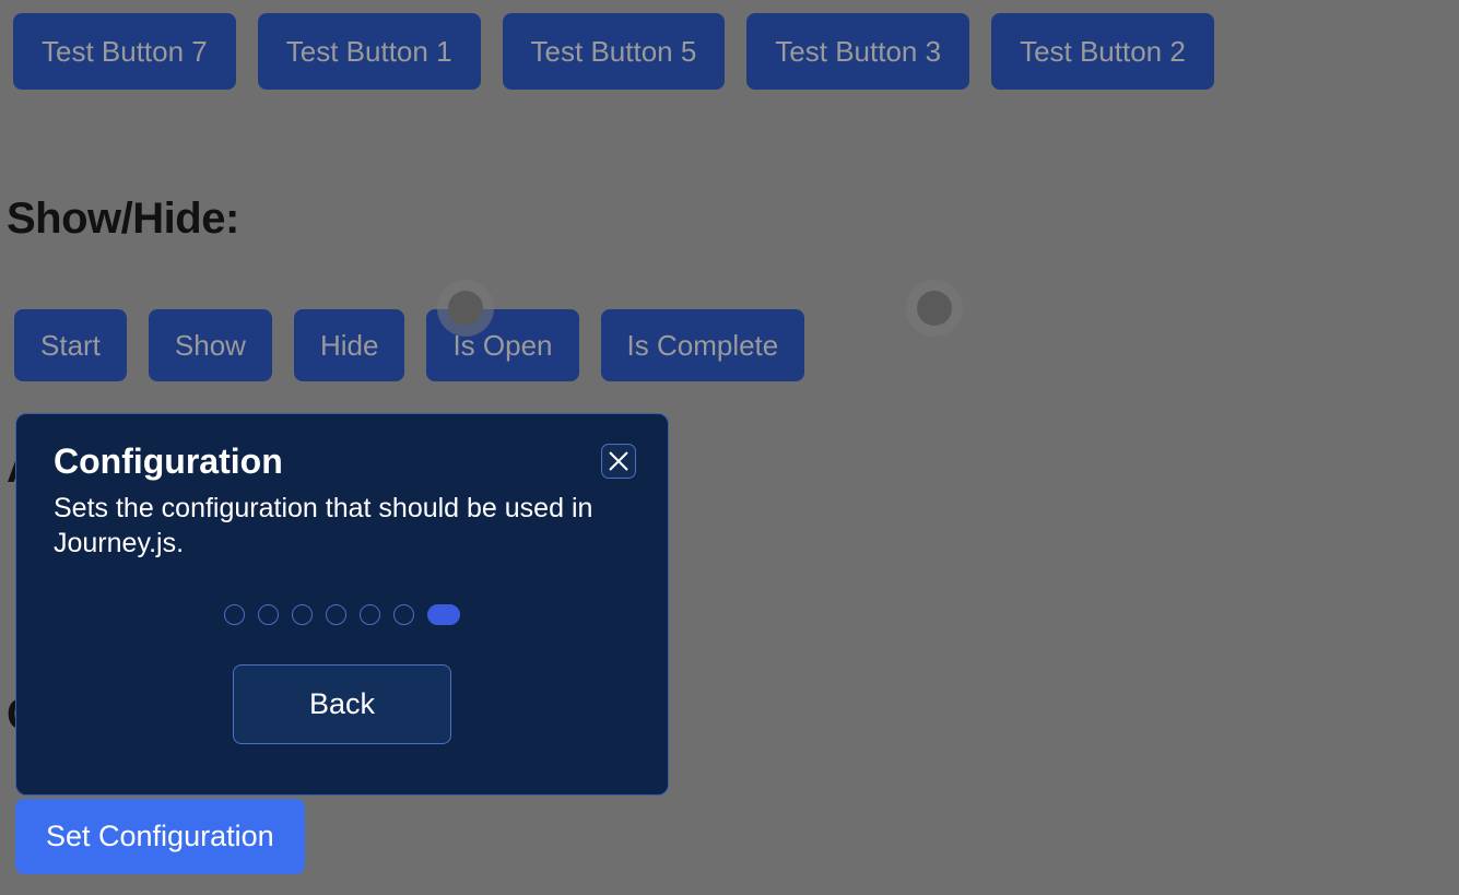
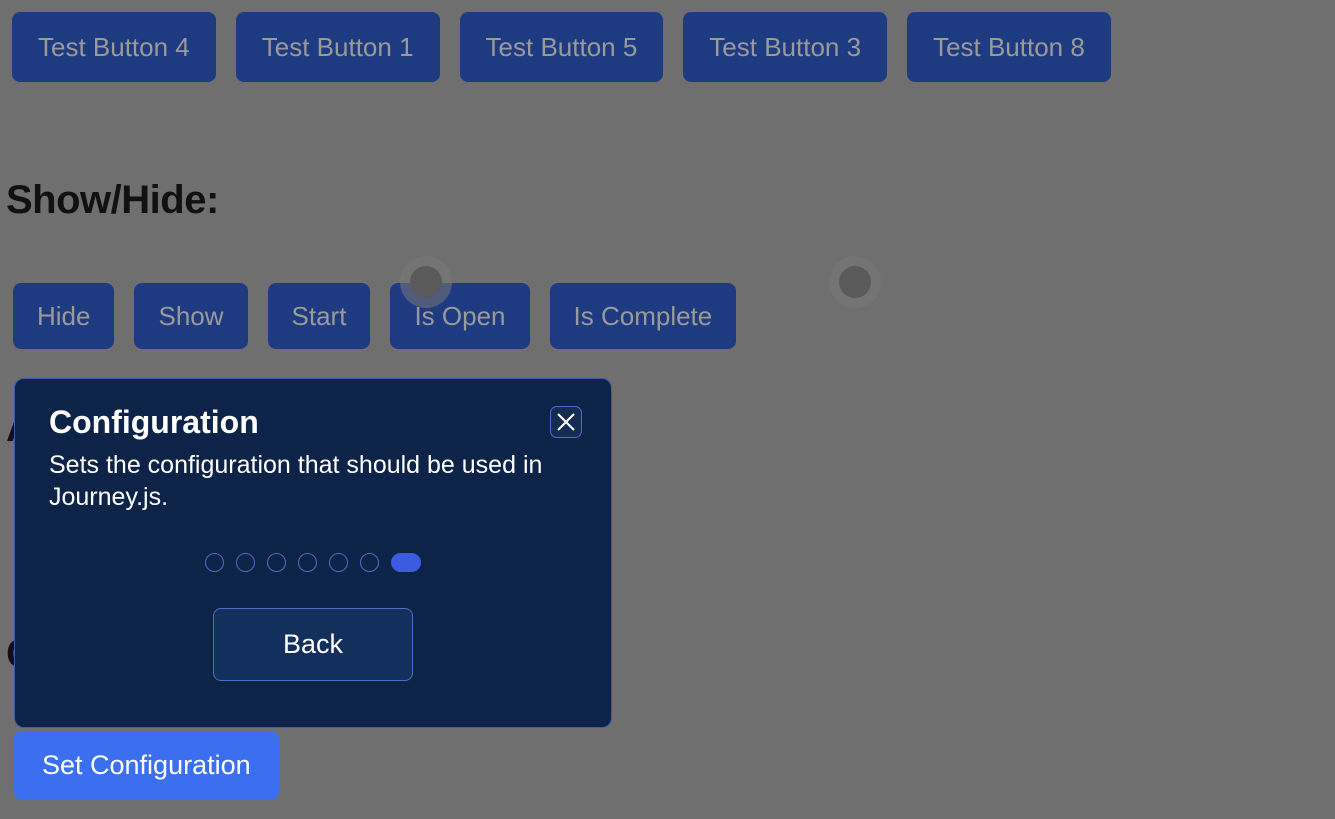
- Test Button 7
+ Test Button 4
  Test Button 1
  Test Button 5
  Test Button 3
- Test Button 2
+ Test Button 8
  Show/Hide:
- Start
+ Hide
  Show
- Hide
+ Start
  Is Open
  Is Complete
  Configuration
  Sets the configuration that should be used in Journey.js.
  Back
  Set Configuration
